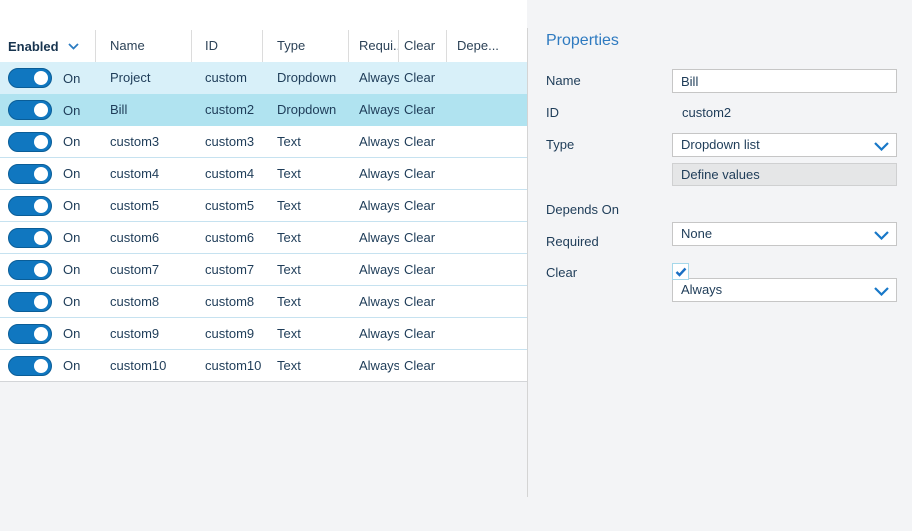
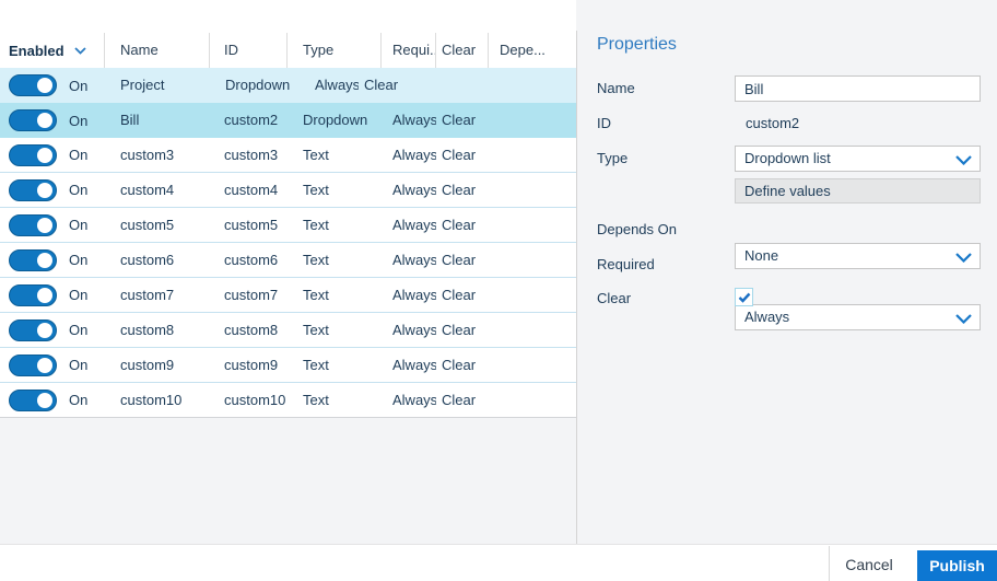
  Enabled
  Name
  ID
  Type
  Requi..
  Clear
  Depe...
  On
  Project
- custom
  Dropdown
  Always
  Clear
  On
  Bill
  custom2
  Dropdown
  Always
  Clear
  On
  custom3
  custom3
  Text
  Always
  Clear
  On
  custom4
  custom4
  Text
  Always
  Clear
  On
  custom5
  custom5
  Text
  Always
  Clear
  On
  custom6
  custom6
  Text
  Always
  Clear
  On
  custom7
  custom7
  Text
  Always
  Clear
  On
  custom8
  custom8
  Text
  Always
  Clear
  On
  custom9
  custom9
  Text
  Always
  Clear
  On
  custom10
  custom10
  Text
  Always
  Clear
  Properties
  Name
  Bill
  ID
  custom2
  Type
  Dropdown list
  Define values
  Depends On
  None
  Required
  Always
  Clear
+ Cancel
+ Publish
